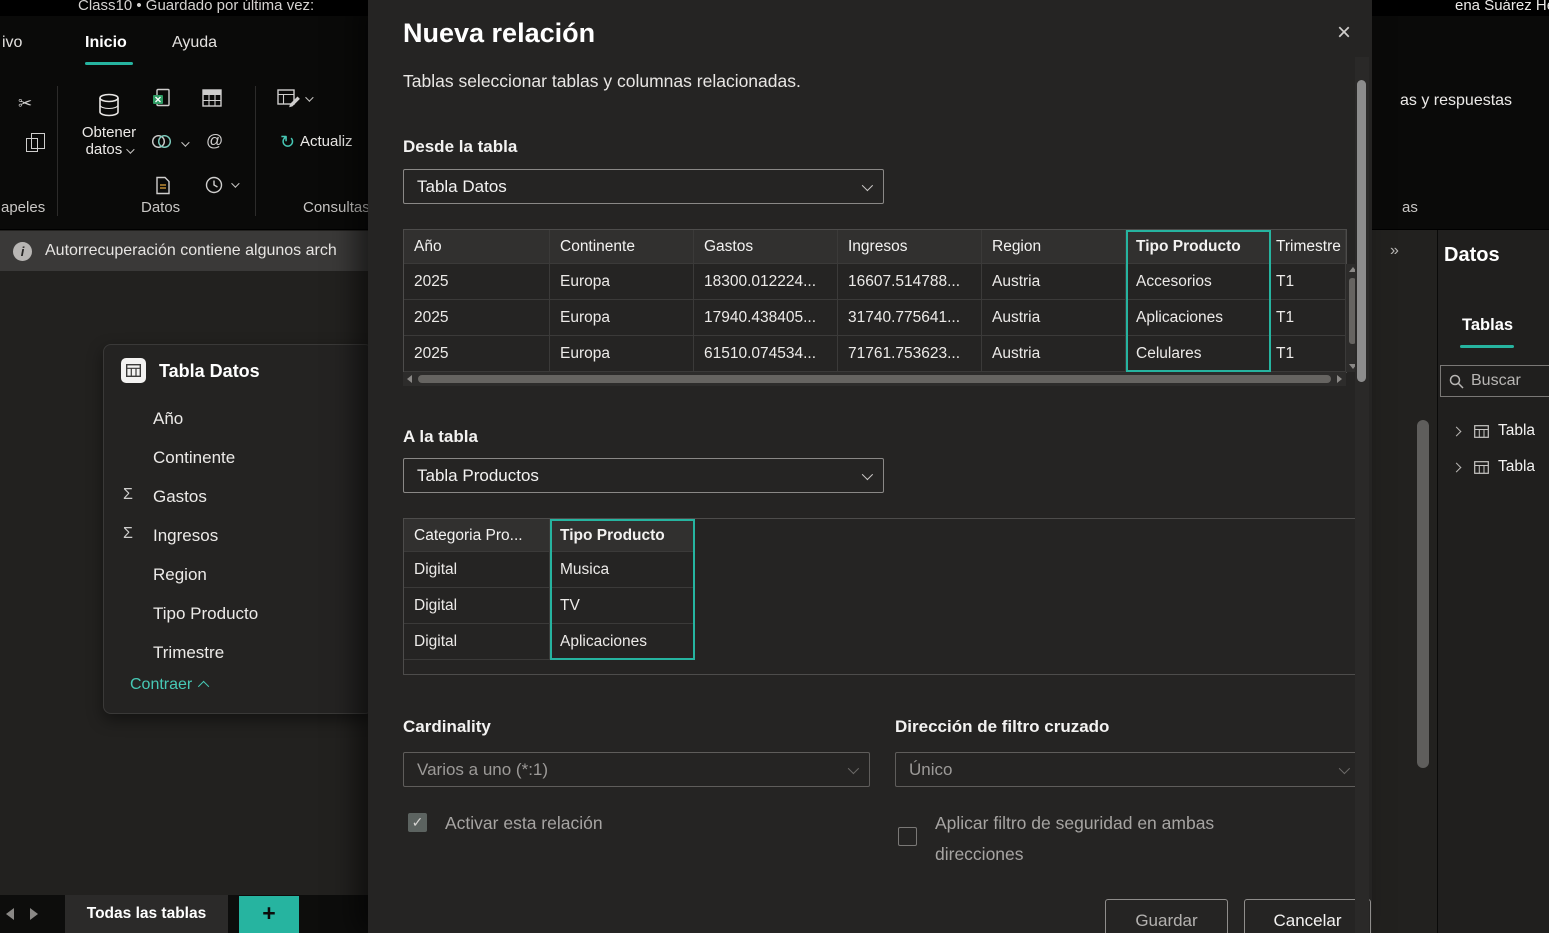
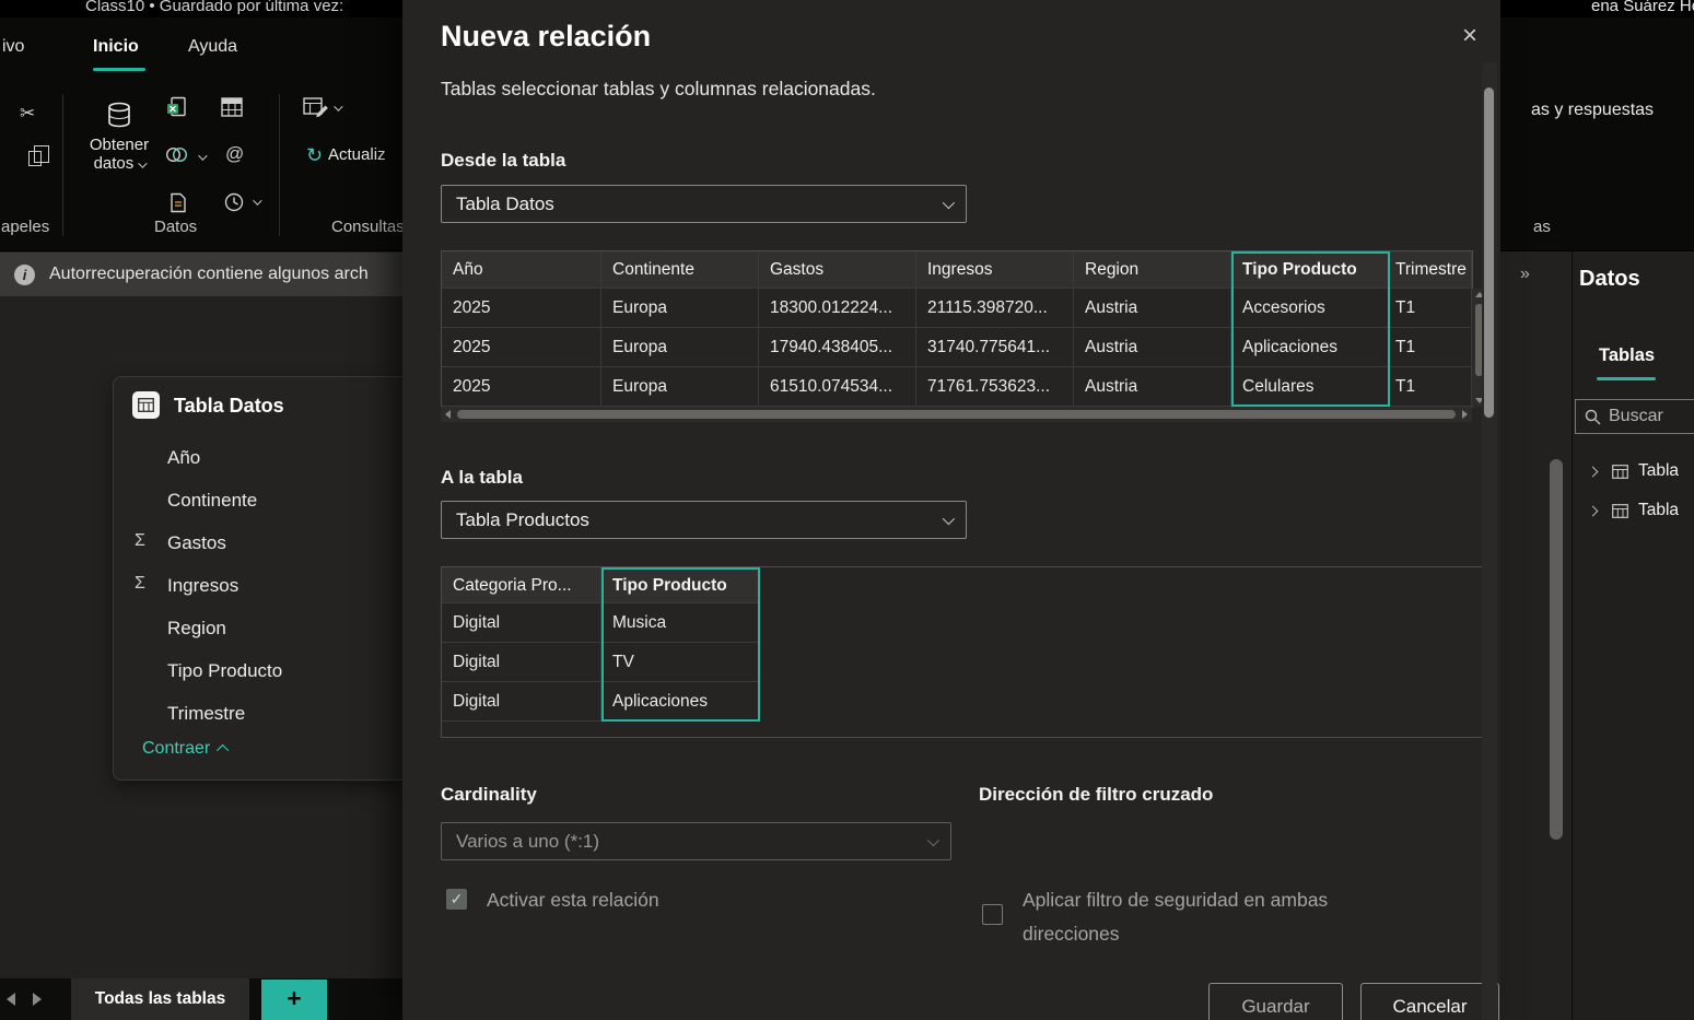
  Class10 • Guardado por última vez:
  ena Suárez H
  ivo
  Inicio
  Ayuda
  ✂
  apeles
  Obtener
  datos
  @
  Datos
  ↻
  Actualiz
  Consultas
  as y respuestas
  as
  i
  Autorrecuperación contiene algunos arch
  Tabla Datos
  Año
  Continente
  Σ
  Gastos
  Σ
  Ingresos
  Region
  Tipo Producto
  Trimestre
  Contraer
  Todas las tablas
  +
  »
  Datos
  Tablas
  Buscar
  Tabla
  Tabla
  Nueva relación
  ×
  Tablas seleccionar tablas y columnas relacionadas.
  Desde la tabla
  Tabla Datos
  Año
  Continente
  Gastos
  Ingresos
  Region
  Tipo Producto
  Trimestre
  2025
  Europa
  18300.012224...
- 16607.514788...
+ 21115.398720...
  Austria
  Accesorios
  T1
  2025
  Europa
  17940.438405...
  31740.775641...
  Austria
  Aplicaciones
  T1
  2025
  Europa
  61510.074534...
  71761.753623...
  Austria
  Celulares
  T1
  A la tabla
  Tabla Productos
  Categoria Pro...
  Tipo Producto
  Digital
  Musica
  Digital
  TV
  Digital
  Aplicaciones
  Cardinality
  Varios a uno (*:1)
  Dirección de filtro cruzado
- Único
  ✓
  Activar esta relación
  Aplicar filtro de seguridad en ambas direcciones
  Guardar
  Cancelar
